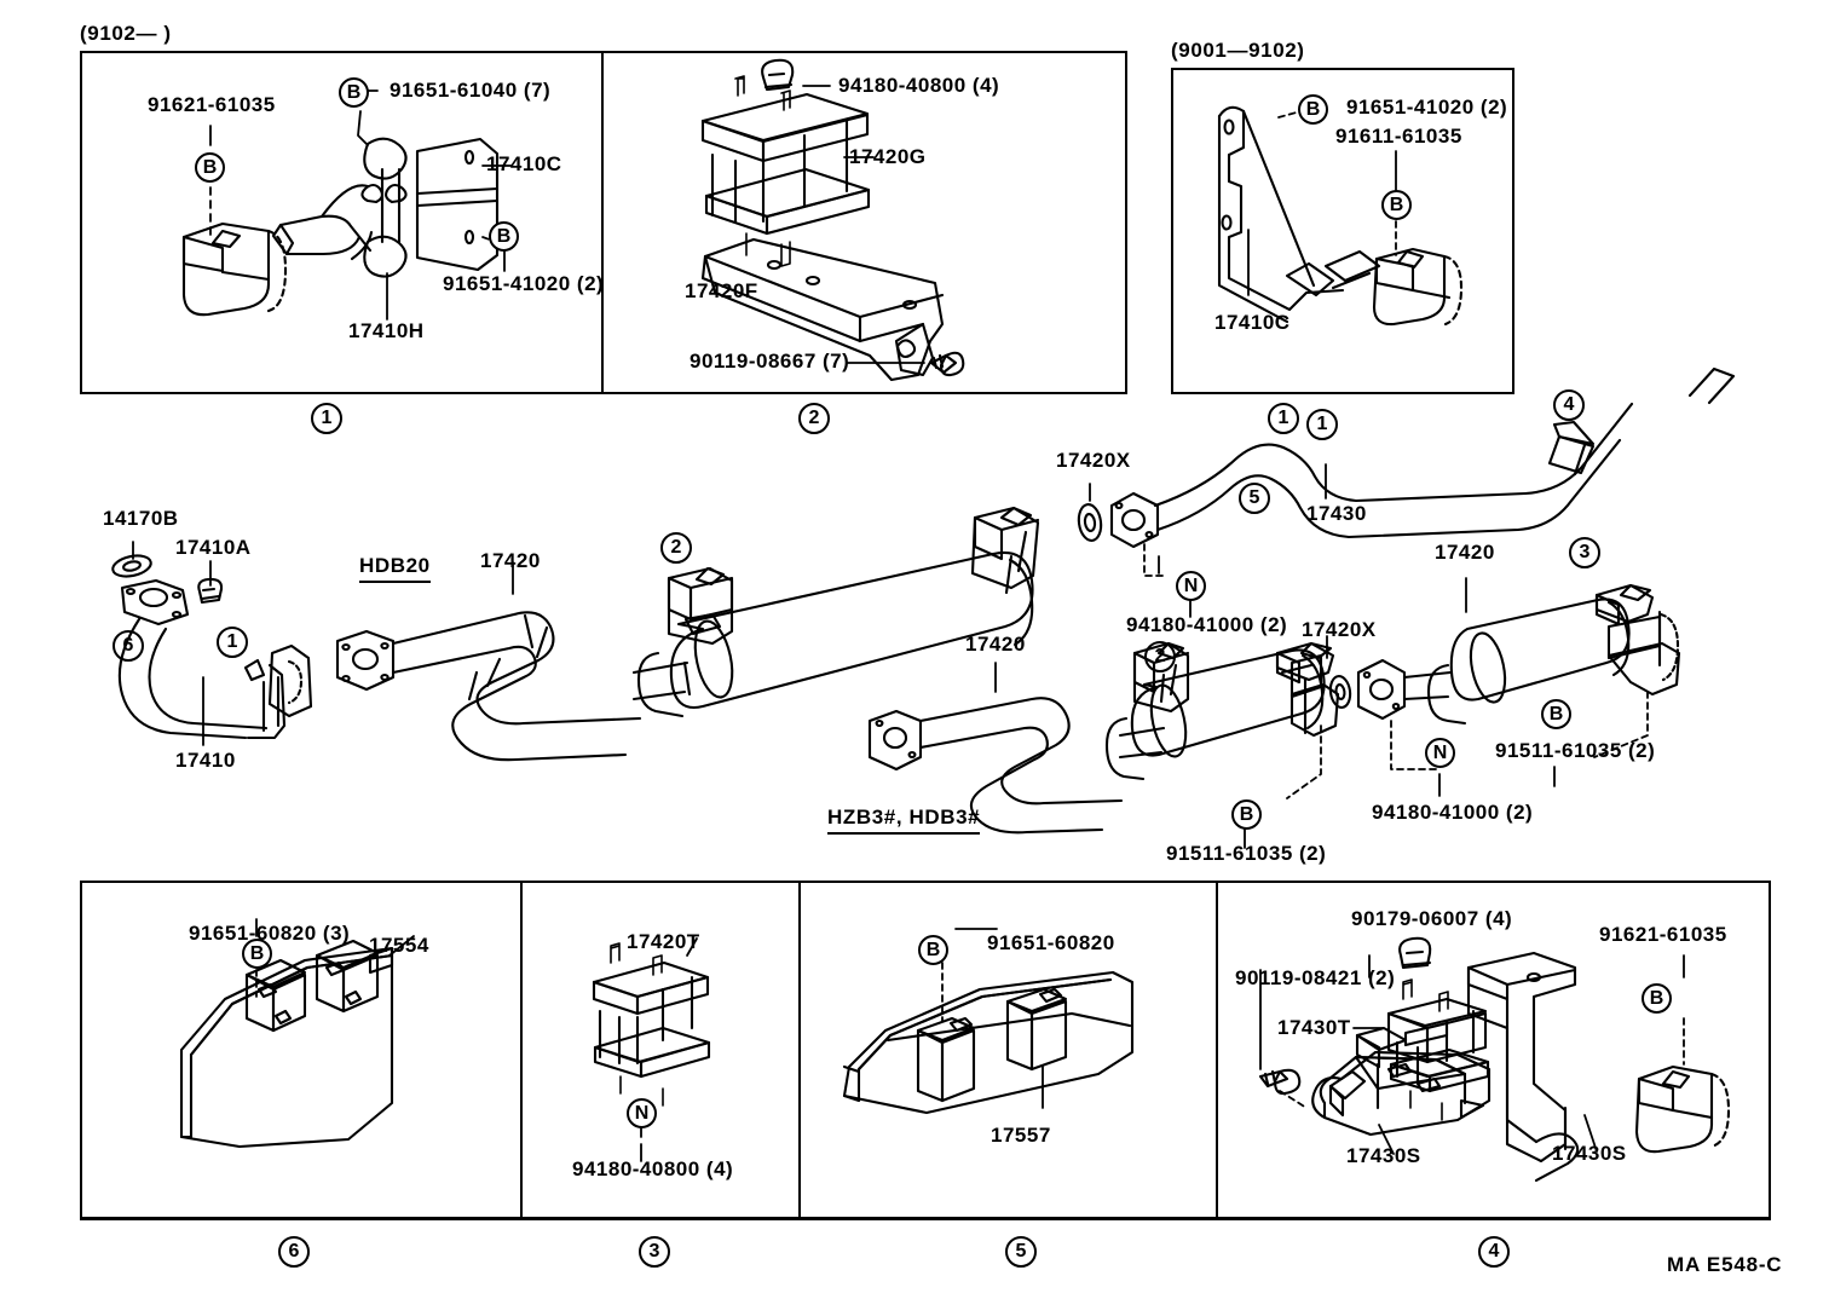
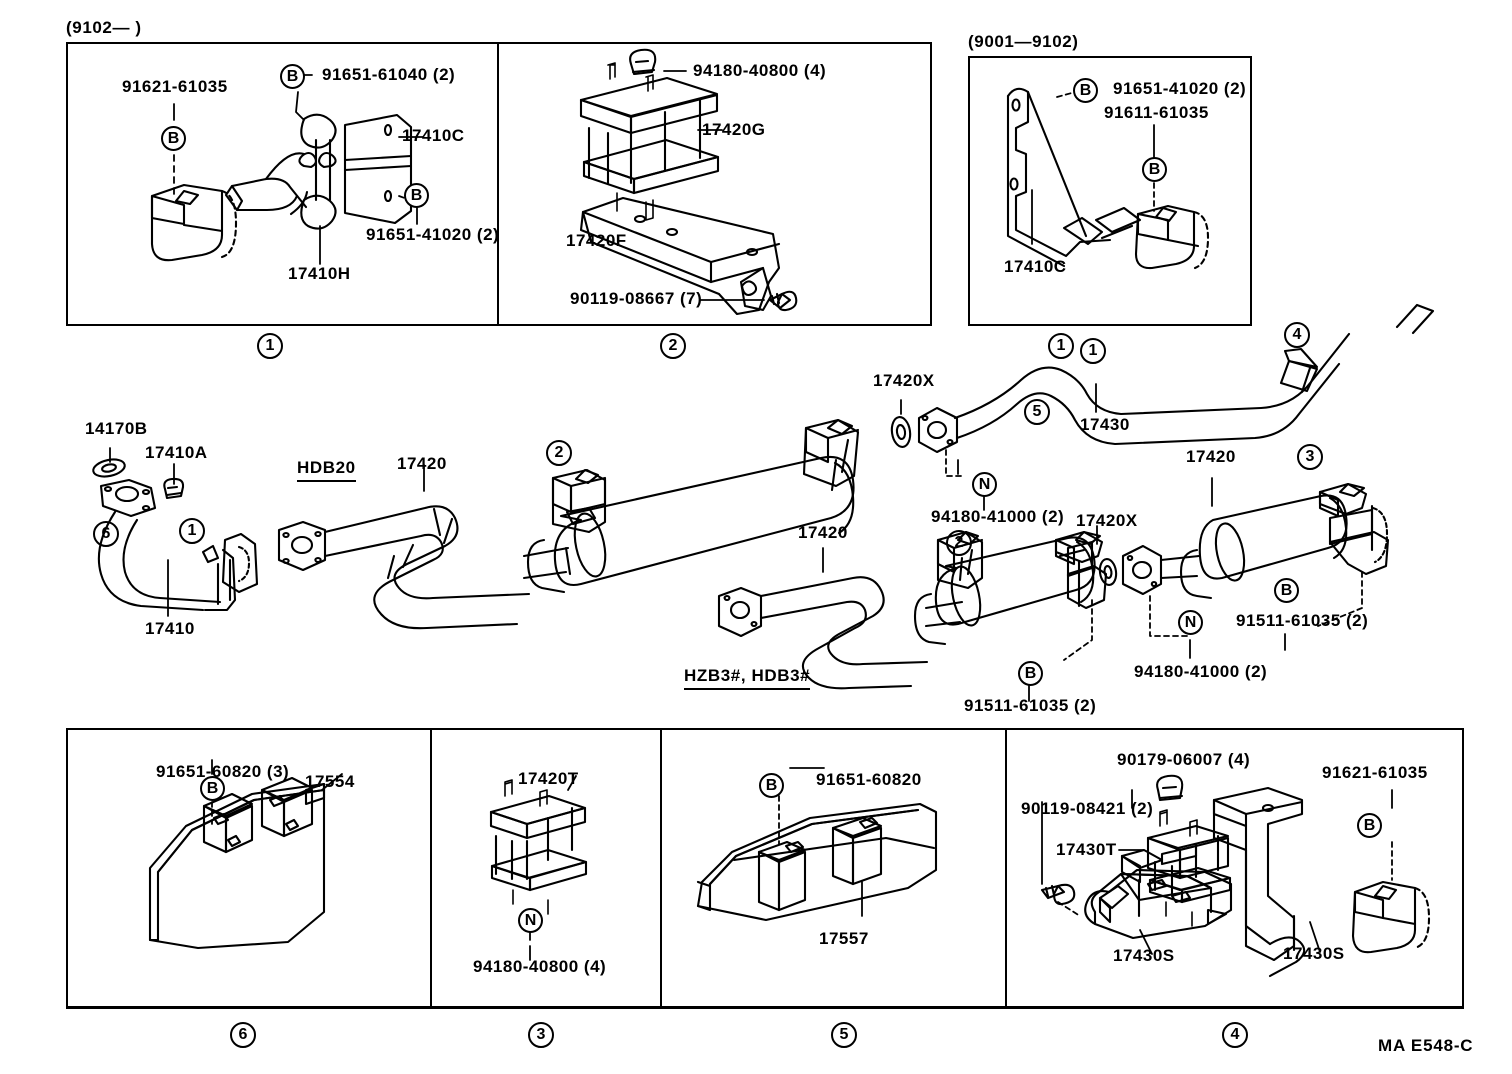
  (9102— )
  (9001—9102)
  1
  2
  1
  6
  3
  5
  4
  MA E548-C
  91621-61035
  B
  B
- 91651-61040 (7)
+ 91651-61040 (2)
  17410C
  B
  91651-41020 (2)
  17410H
  94180-40800 (4)
  17420G
  17420F
  90119-08667 (7)
  B
  91651-41020 (2)
  91611-61035
  B
  17410C
  14170B
  17410A
  17410
  6
  1
  HDB20
  17420
  2
  17420
  17420X
  17430
  N
  94180-41000 (2)
  4
  1
  5
  HZB3#, HDB3#
  2
  17420X
  B
  91511-61035 (2)
  17420
  3
  B
  91511-61035 (2)
  N
  94180-41000 (2)
  91651-60820 (3)
  B
  17554
  17420T
  N
  94180-40800 (4)
  B
  91651-60820
  17557
  90179-06007 (4)
  91621-61035
  B
  90119-08421 (2)
  17430T
  17430S
  17430S
